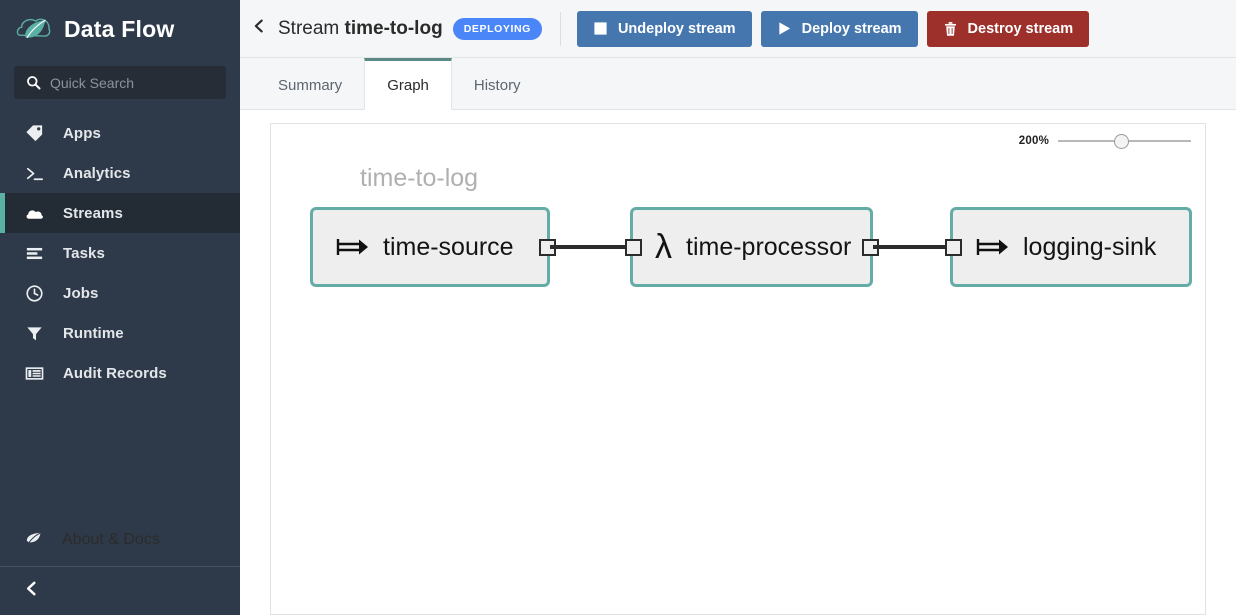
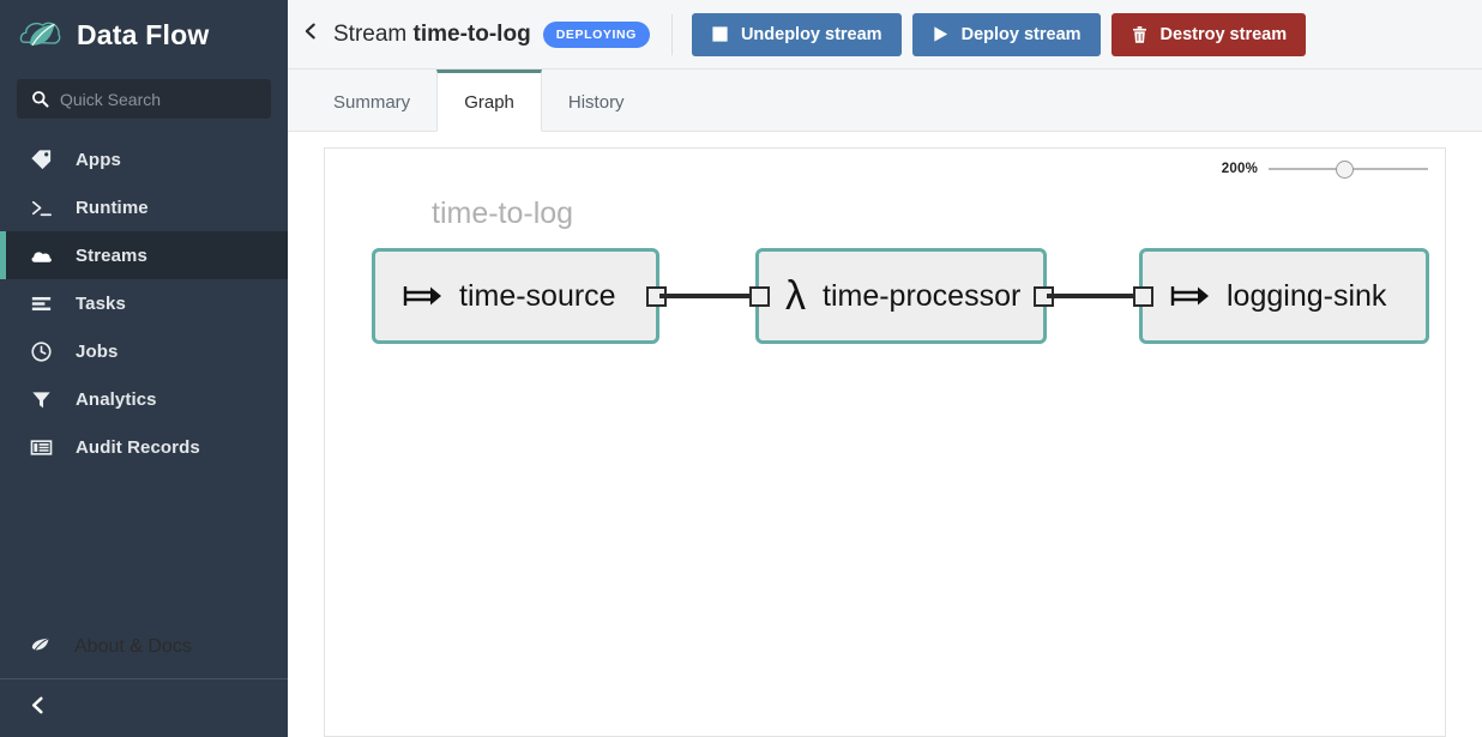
  Data Flow
  Quick Search
  Apps
- Analytics
+ Runtime
  Streams
  Tasks
  Jobs
- Runtime
+ Analytics
  Audit Records
  About & Docs
  Stream time-to-log
  DEPLOYING
  Undeploy stream
  Deploy stream
  Destroy stream
  Summary
  Graph
  History
  200%
  time-to-log
  time-source
  λ
  time-processor
  logging-sink
